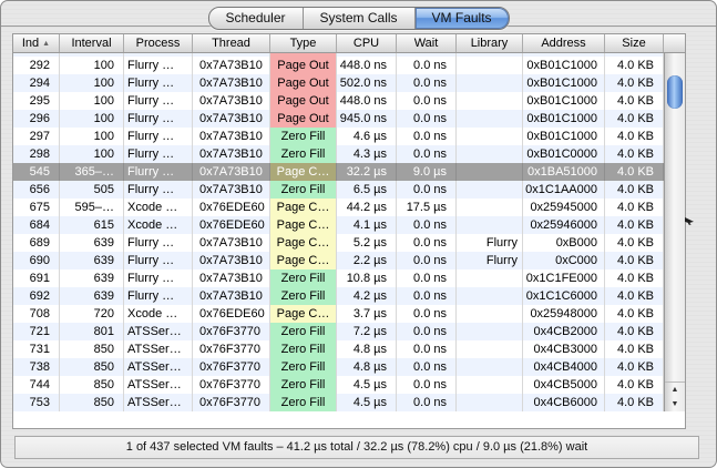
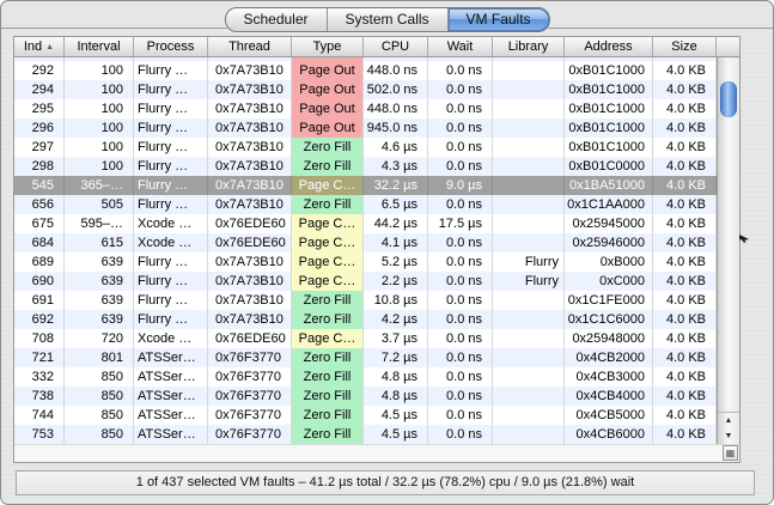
  Scheduler
  System Calls
  VM Faults
  Ind
  Interval
  Process
  Thread
  Type
  CPU
  Wait
  Library
  Address
  Size
  292
  100
  Flurry …
  0x7A73B10
  Page Out
  448.0 ns
  0.0 ns
  0xB01C1000
  4.0 KB
  294
  100
  Flurry …
  0x7A73B10
  Page Out
  502.0 ns
  0.0 ns
  0xB01C1000
  4.0 KB
  295
  100
  Flurry …
  0x7A73B10
  Page Out
  448.0 ns
  0.0 ns
  0xB01C1000
  4.0 KB
  296
  100
  Flurry …
  0x7A73B10
  Page Out
  945.0 ns
  0.0 ns
  0xB01C1000
  4.0 KB
  297
  100
  Flurry …
  0x7A73B10
  Zero Fill
  4.6 µs
  0.0 ns
  0xB01C1000
  4.0 KB
  298
  100
  Flurry …
  0x7A73B10
  Zero Fill
  4.3 µs
  0.0 ns
  0xB01C0000
  4.0 KB
  545
  365–…
  Flurry …
  0x7A73B10
  Page C…
  32.2 µs
  9.0 µs
  0x1BA51000
  4.0 KB
  656
  505
  Flurry …
  0x7A73B10
  Zero Fill
  6.5 µs
  0.0 ns
  0x1C1AA000
  4.0 KB
  675
  595–…
  Xcode …
  0x76EDE60
  Page C…
  44.2 µs
  17.5 µs
  0x25945000
  4.0 KB
  684
  615
  Xcode …
  0x76EDE60
  Page C…
  4.1 µs
  0.0 ns
  0x25946000
  4.0 KB
  689
  639
  Flurry …
  0x7A73B10
  Page C…
  5.2 µs
  0.0 ns
  Flurry
  0xB000
  4.0 KB
  690
  639
  Flurry …
  0x7A73B10
  Page C…
  2.2 µs
  0.0 ns
  Flurry
  0xC000
  4.0 KB
  691
  639
  Flurry …
  0x7A73B10
  Zero Fill
  10.8 µs
  0.0 ns
  0x1C1FE000
  4.0 KB
  692
  639
  Flurry …
  0x7A73B10
  Zero Fill
  4.2 µs
  0.0 ns
  0x1C1C6000
  4.0 KB
  708
  720
  Xcode …
  0x76EDE60
  Page C…
  3.7 µs
  0.0 ns
  0x25948000
  4.0 KB
  721
  801
  ATSSer…
  0x76F3770
  Zero Fill
  7.2 µs
  0.0 ns
  0x4CB2000
  4.0 KB
- 731
+ 332
  850
  ATSSer…
  0x76F3770
  Zero Fill
  4.8 µs
  0.0 ns
  0x4CB3000
  4.0 KB
  738
  850
  ATSSer…
  0x76F3770
  Zero Fill
  4.8 µs
  0.0 ns
  0x4CB4000
  4.0 KB
  744
  850
  ATSSer…
  0x76F3770
  Zero Fill
  4.5 µs
  0.0 ns
  0x4CB5000
  4.0 KB
  753
  850
  ATSSer…
  0x76F3770
  Zero Fill
  4.5 µs
  0.0 ns
  0x4CB6000
  4.0 KB
+ ▦
  1 of 437 selected VM faults – 41.2 µs total / 32.2 µs (78.2%) cpu / 9.0 µs (21.8%) wait
